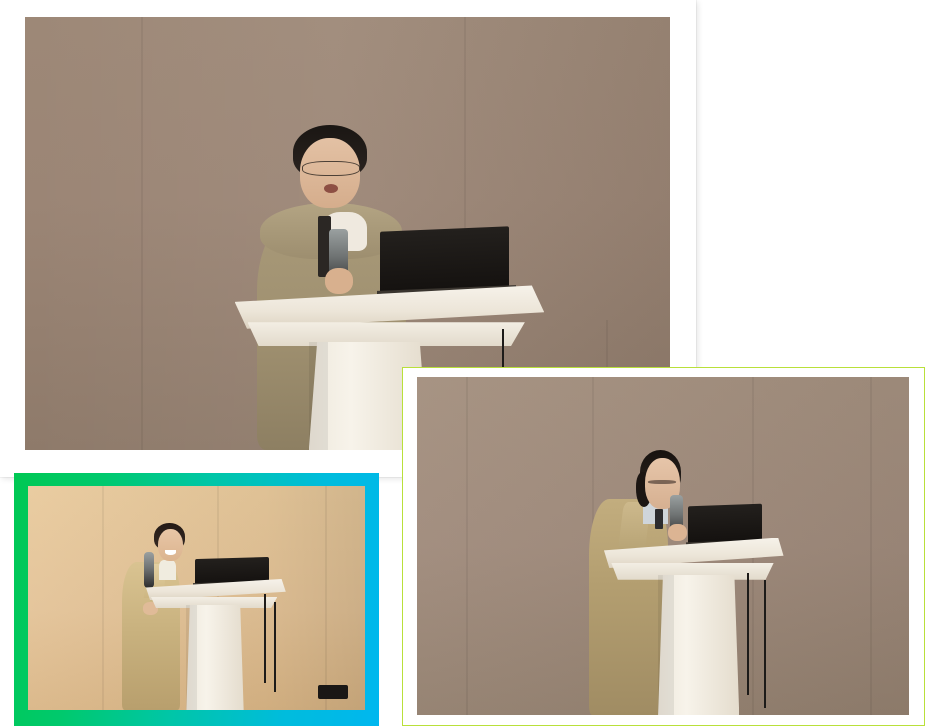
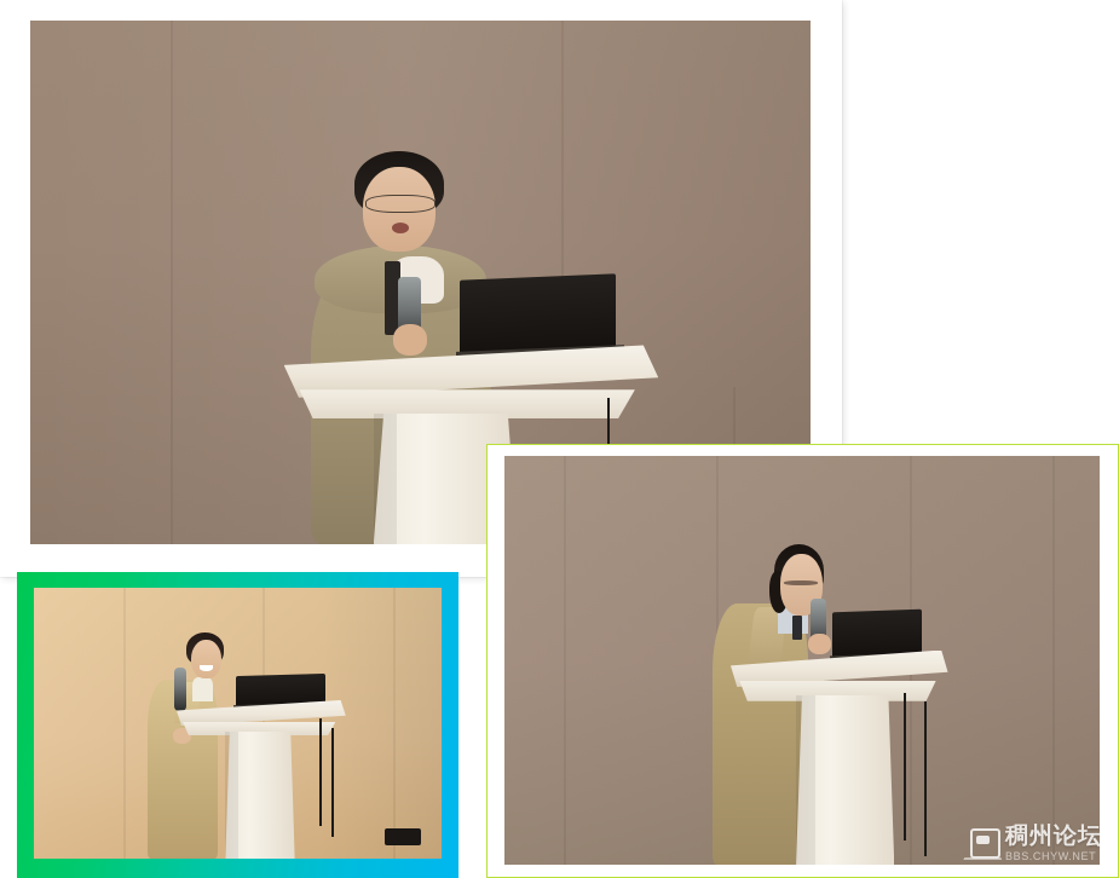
+ 稠州论坛
+ BBS.CHYW.NET
